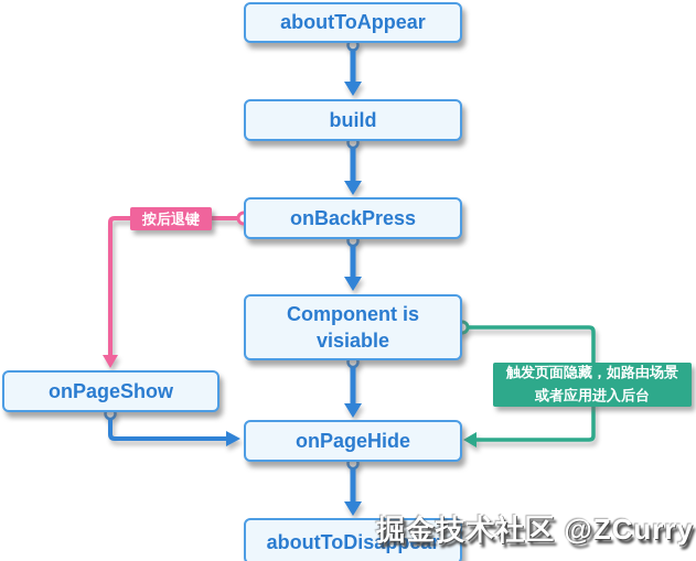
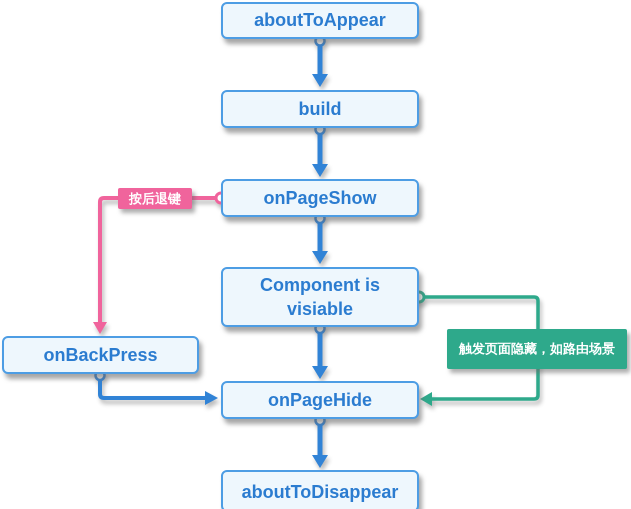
  aboutToAppear
  build
- onBackPress
+ onPageShow
  Component is visiable
- onPageShow
+ onBackPress
  onPageHide
  aboutToDisappear
  按后退键
  触发页面隐藏，如路由场景
- 或者应用进入后台
- 掘金技术社区 @ZCurry
